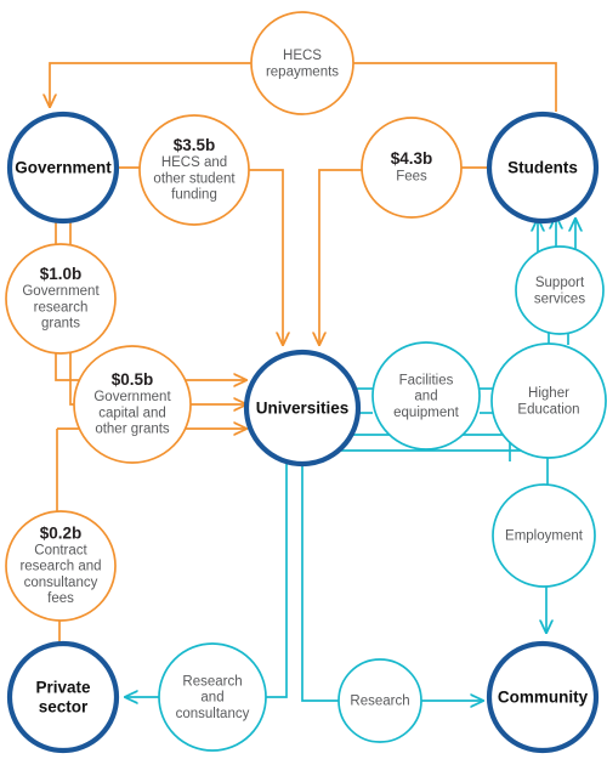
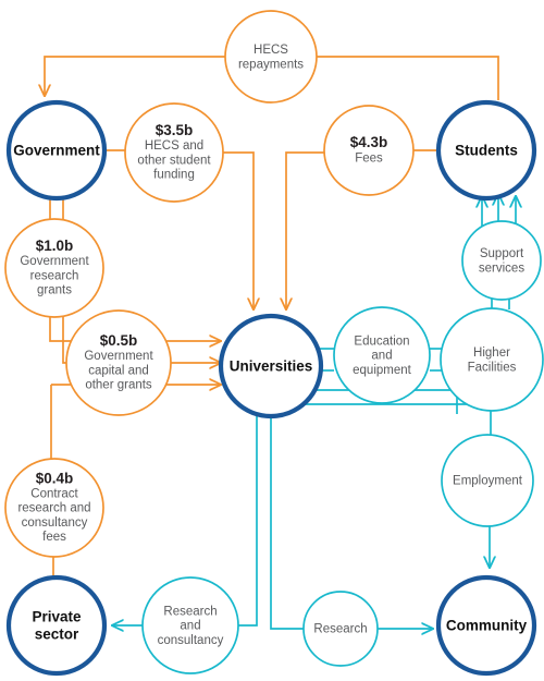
  HECS
  repayments
  $3.5b
  HECS and
  other student
  funding
  $4.3b
  Fees
  $1.0b
  Government
  research
  grants
  $0.5b
  Government
  capital and
  other grants
- $0.2b
+ $0.4b
  Contract
  research and
  consultancy
  fees
  Support
  services
- Facilities
+ Education
  and
  equipment
  Higher
- Education
+ Facilities
  Employment
  Research
  and
  consultancy
  Research
  Government
  Students
  Universities
  Private
  sector
  Community
